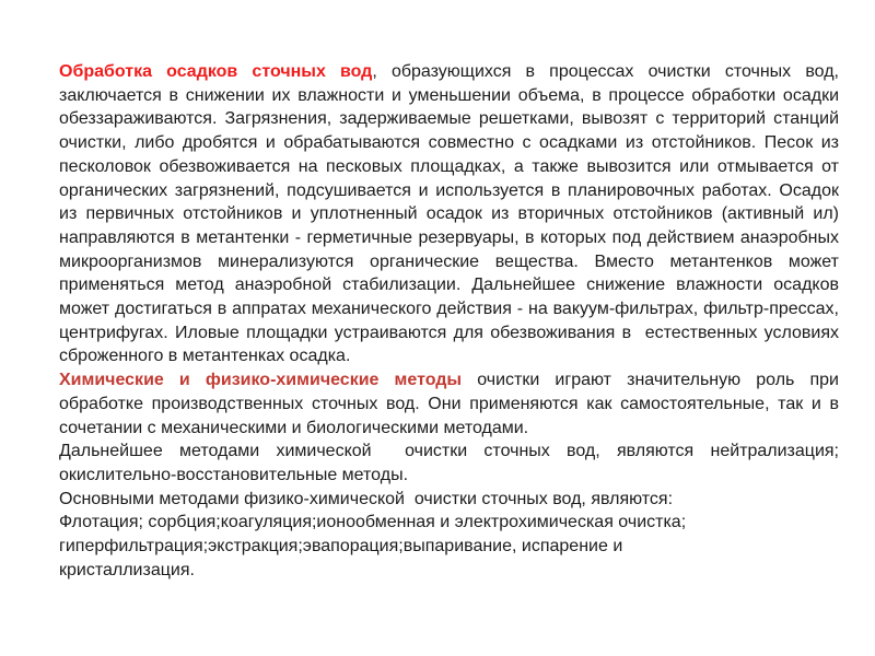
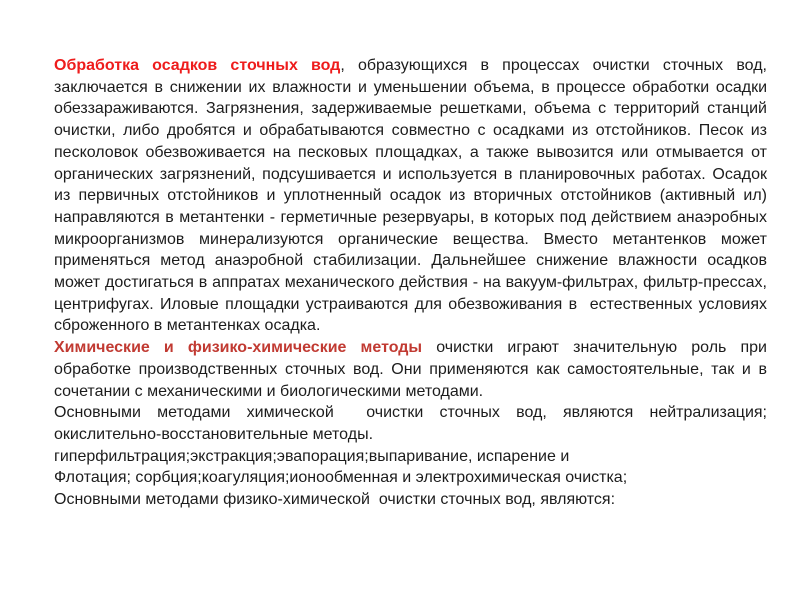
- Обработка осадков сточных вод, образующихся в процессах очистки сточных вод, заключается в снижении их влажности и уменьшении объема, в процессе обработки осадки обеззараживаются. Загрязнения, задерживаемые решетками, вывозят с территорий станций очистки, либо дробятся и обрабатываются совместно с осадками из отстойников. Песок из песколовок обезвоживается на песковых площадках, а также вывозится или отмывается от органических загрязнений, подсушивается и используется в планировочных работах. Осадок из первичных отстойников и уплотненный осадок из вторичных отстойников (активный ил) направляются в метантенки - герметичные резервуары, в которых под действием анаэробных микроорганизмов минерализуются органические вещества. Вместо метантенков может применяться метод анаэробной стабилизации. Дальнейшее снижение влажности осадков может достигаться в аппратах механического действия - на вакуум-фильтрах, фильтр-прессах, центрифугах. Иловые площадки устраиваются для обезвоживания в естественных условиях сброженного в метантенках осадка.
+ Обработка осадков сточных вод, образующихся в процессах очистки сточных вод, заключается в снижении их влажности и уменьшении объема, в процессе обработки осадки обеззараживаются. Загрязнения, задерживаемые решетками, объема с территорий станций очистки, либо дробятся и обрабатываются совместно с осадками из отстойников. Песок из песколовок обезвоживается на песковых площадках, а также вывозится или отмывается от органических загрязнений, подсушивается и используется в планировочных работах. Осадок из первичных отстойников и уплотненный осадок из вторичных отстойников (активный ил) направляются в метантенки - герметичные резервуары, в которых под действием анаэробных микроорганизмов минерализуются органические вещества. Вместо метантенков может применяться метод анаэробной стабилизации. Дальнейшее снижение влажности осадков может достигаться в аппратах механического действия - на вакуум-фильтрах, фильтр-прессах, центрифугах. Иловые площадки устраиваются для обезвоживания в естественных условиях сброженного в метантенках осадка.
  Химические и физико-химические методы очистки играют значительную роль при обработке производственных сточных вод. Они применяются как самостоятельные, так и в сочетании с механическими и биологическими методами.
- Дальнейшее методами химической очистки сточных вод, являются нейтрализация; окислительно-восстановительные методы.
+ Основными методами химической очистки сточных вод, являются нейтрализация; окислительно-восстановительные методы.
- Основными методами физико-химической очистки сточных вод, являются:
+ гиперфильтрация;экстракция;эвапорация;выпаривание, испарение и
  Флотация; сорбция;коагуляция;ионообменная и электрохимическая очистка;
- гиперфильтрация;экстракция;эвапорация;выпаривание, испарение и
+ Основными методами физико-химической очистки сточных вод, являются:
- кристаллизация.
